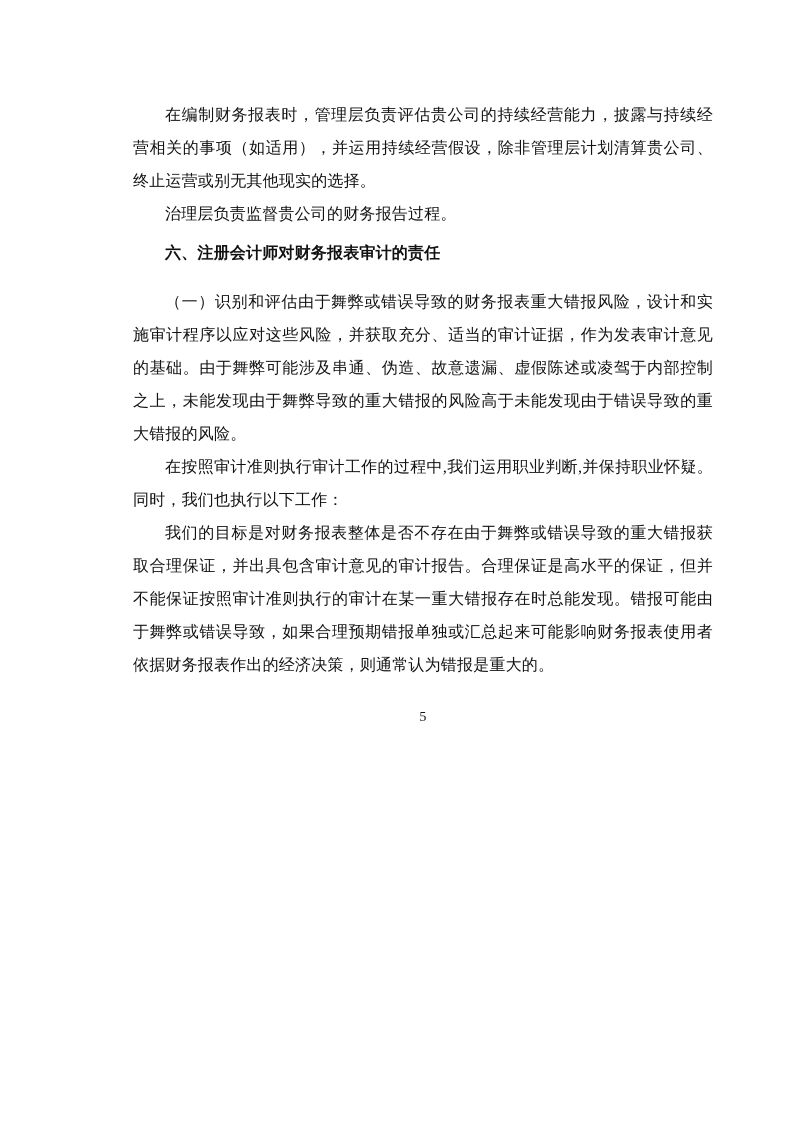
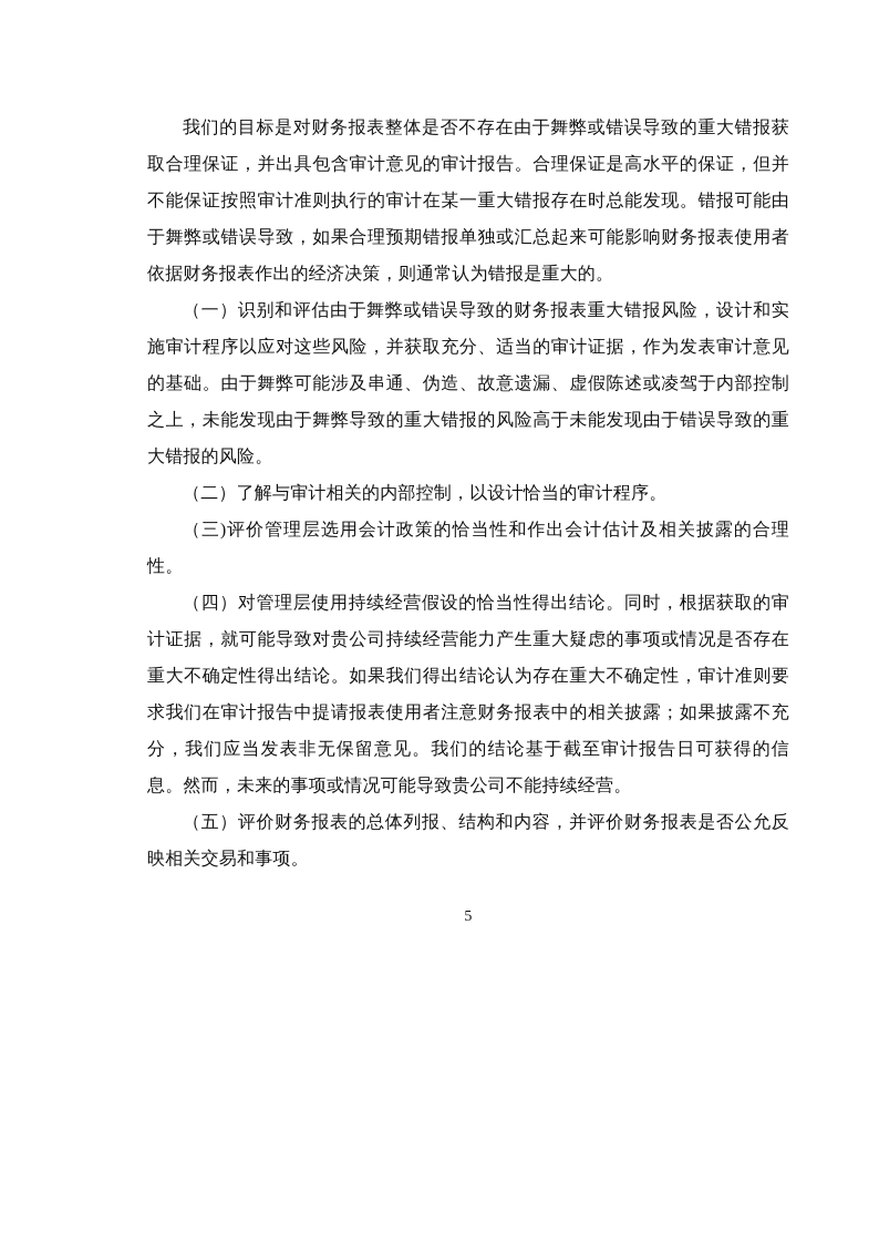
- 在编制财务报表时，管理层负责评估贵公司的持续经营能力，披露与持续经营相关的事项（如适用），并运用持续经营假设，除非管理层计划清算贵公司、终止运营或别无其他现实的选择。
- 治理层负责监督贵公司的财务报告过程。
- 六、注册会计师对财务报表审计的责任
- （一）识别和评估由于舞弊或错误导致的财务报表重大错报风险，设计和实施审计程序以应对这些风险，并获取充分、适当的审计证据，作为发表审计意见的基础。由于舞弊可能涉及串通、伪造、故意遗漏、虚假陈述或凌驾于内部控制之上，未能发现由于舞弊导致的重大错报的风险高于未能发现由于错误导致的重大错报的风险。
+ 我们的目标是对财务报表整体是否不存在由于舞弊或错误导致的重大错报获取合理保证，并出具包含审计意见的审计报告。合理保证是高水平的保证，但并不能保证按照审计准则执行的审计在某一重大错报存在时总能发现。错报可能由于舞弊或错误导致，如果合理预期错报单独或汇总起来可能影响财务报表使用者依据财务报表作出的经济决策，则通常认为错报是重大的。
- 在按照审计准则执行审计工作的过程中,我们运用职业判断,并保持职业怀疑。同时，我们也执行以下工作：
- 我们的目标是对财务报表整体是否不存在由于舞弊或错误导致的重大错报获取合理保证，并出具包含审计意见的审计报告。合理保证是高水平的保证，但并不能保证按照审计准则执行的审计在某一重大错报存在时总能发现。错报可能由于舞弊或错误导致，如果合理预期错报单独或汇总起来可能影响财务报表使用者依据财务报表作出的经济决策，则通常认为错报是重大的。
+ （一）识别和评估由于舞弊或错误导致的财务报表重大错报风险，设计和实施审计程序以应对这些风险，并获取充分、适当的审计证据，作为发表审计意见的基础。由于舞弊可能涉及串通、伪造、故意遗漏、虚假陈述或凌驾于内部控制之上，未能发现由于舞弊导致的重大错报的风险高于未能发现由于错误导致的重大错报的风险。
+ （二）了解与审计相关的内部控制，以设计恰当的审计程序。
+ （三)评价管理层选用会计政策的恰当性和作出会计估计及相关披露的合理性。
+ （四）对管理层使用持续经营假设的恰当性得出结论。同时，根据获取的审计证据，就可能导致对贵公司持续经营能力产生重大疑虑的事项或情况是否存在重大不确定性得出结论。如果我们得出结论认为存在重大不确定性，审计准则要求我们在审计报告中提请报表使用者注意财务报表中的相关披露；如果披露不充分，我们应当发表非无保留意见。我们的结论基于截至审计报告日可获得的信息。然而，未来的事项或情况可能导致贵公司不能持续经营。
+ （五）评价财务报表的总体列报、结构和内容，并评价财务报表是否公允反映相关交易和事项。
  5
